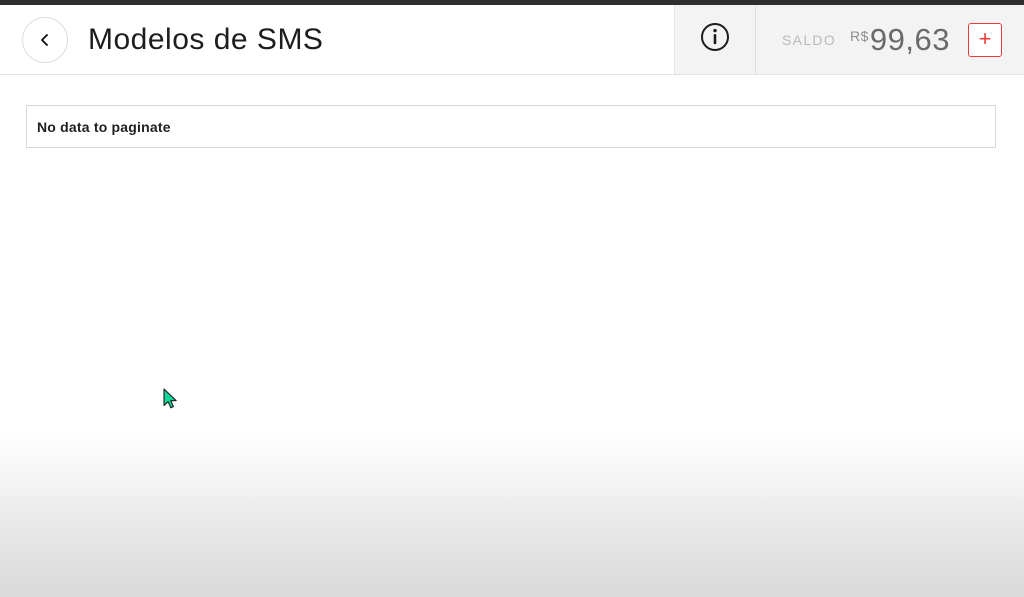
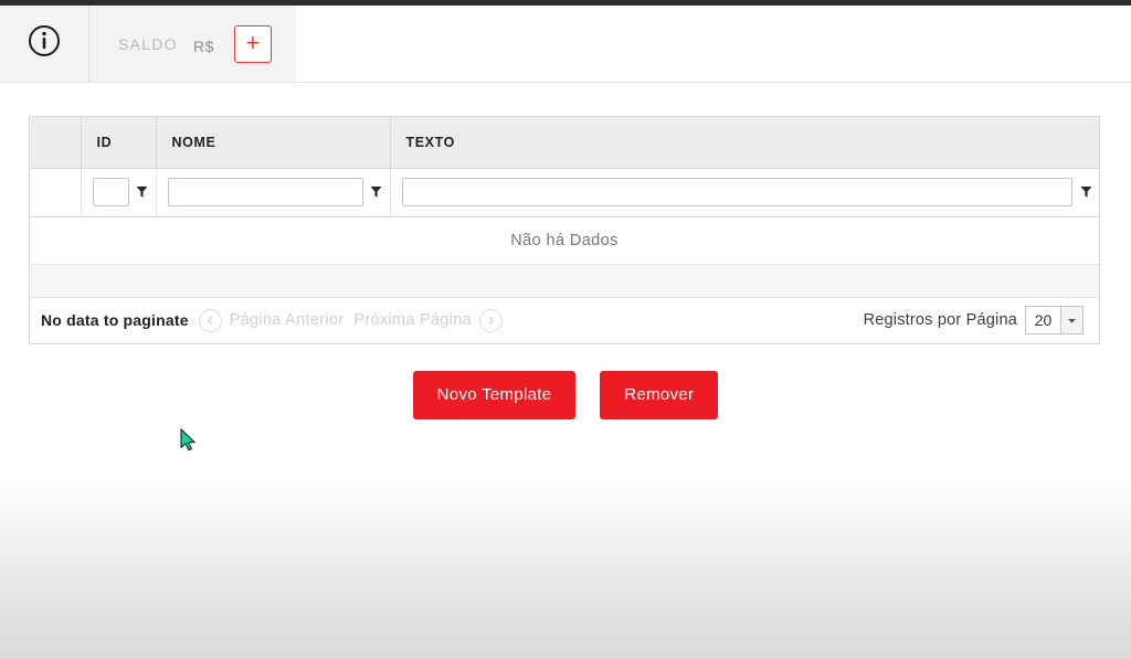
- Modelos de SMS
  SALDO
  R$
- 99,63
  +
+ 	ID	NOME	TEXTO
+ Não há Dados
  No data to paginate
+ Página Anterior
+ Próxima Página
+ Registros por Página
+ 20
+ Novo Template
+ Remover
